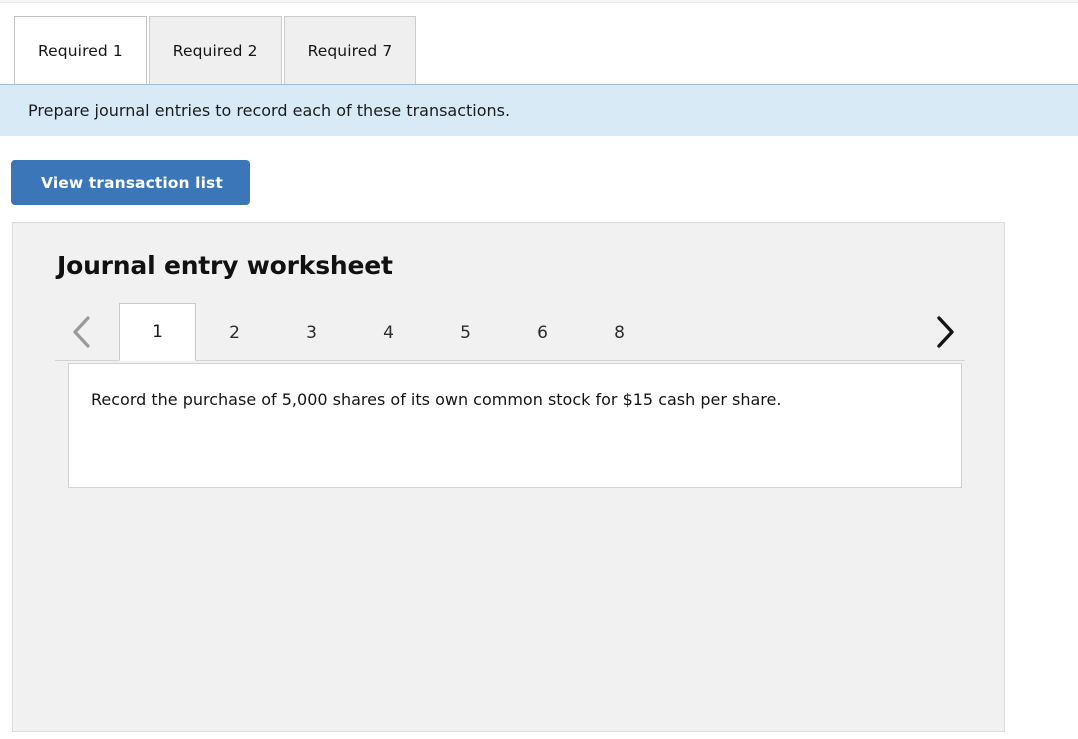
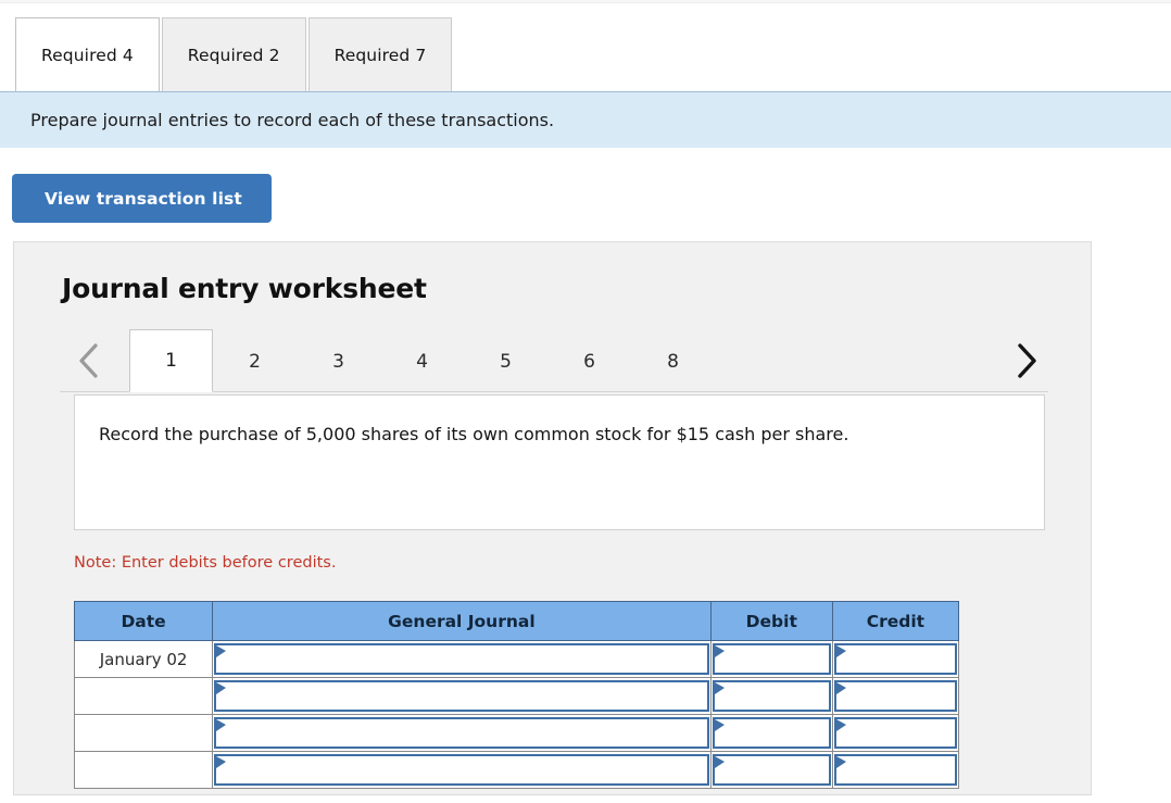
- Required 1
+ Required 4
  Required 2
  Required 7
  Prepare journal entries to record each of these transactions.
  View transaction list
  Journal entry worksheet
  1
  2
  3
  4
  5
  6
  8
  Record the purchase of 5,000 shares of its own common stock for $15 cash per share.
+ Note: Enter debits before credits.
+ Date	General Journal	Debit	Credit
+ January 02
